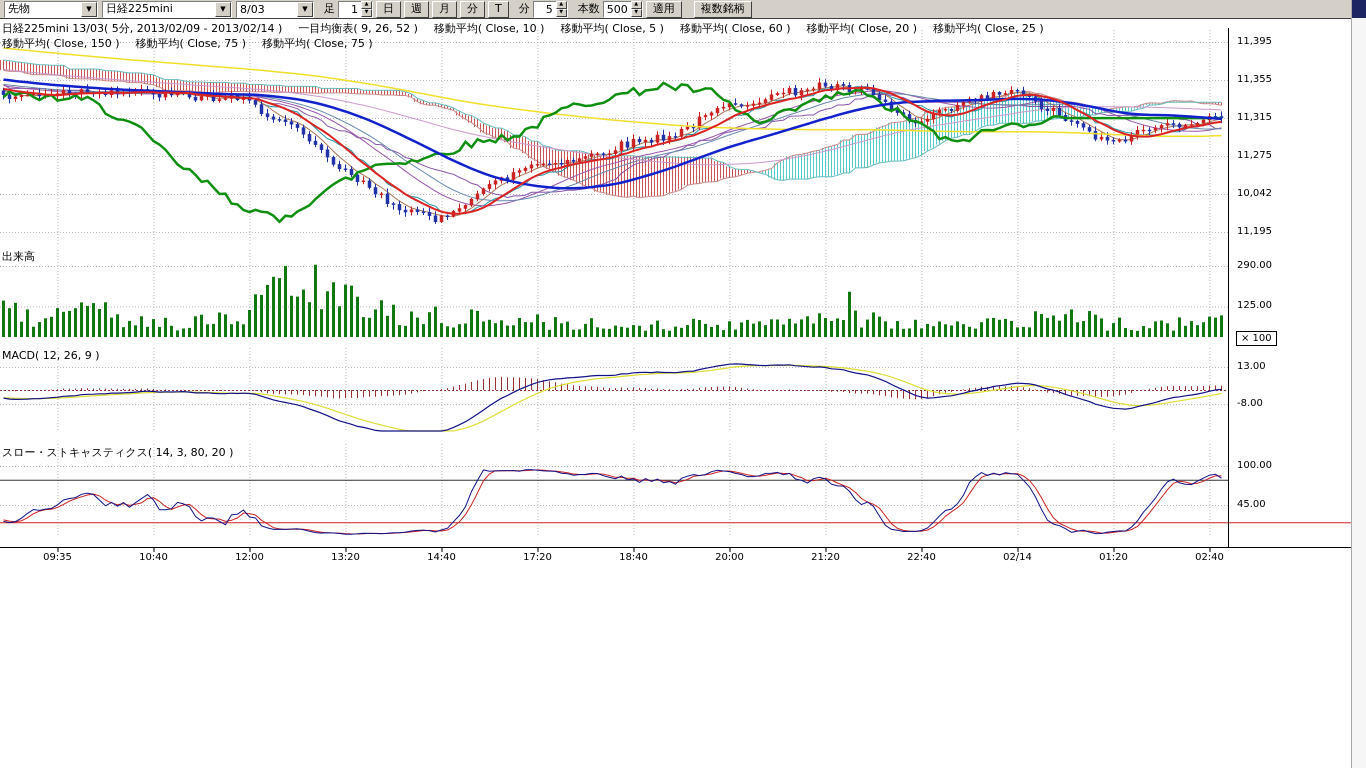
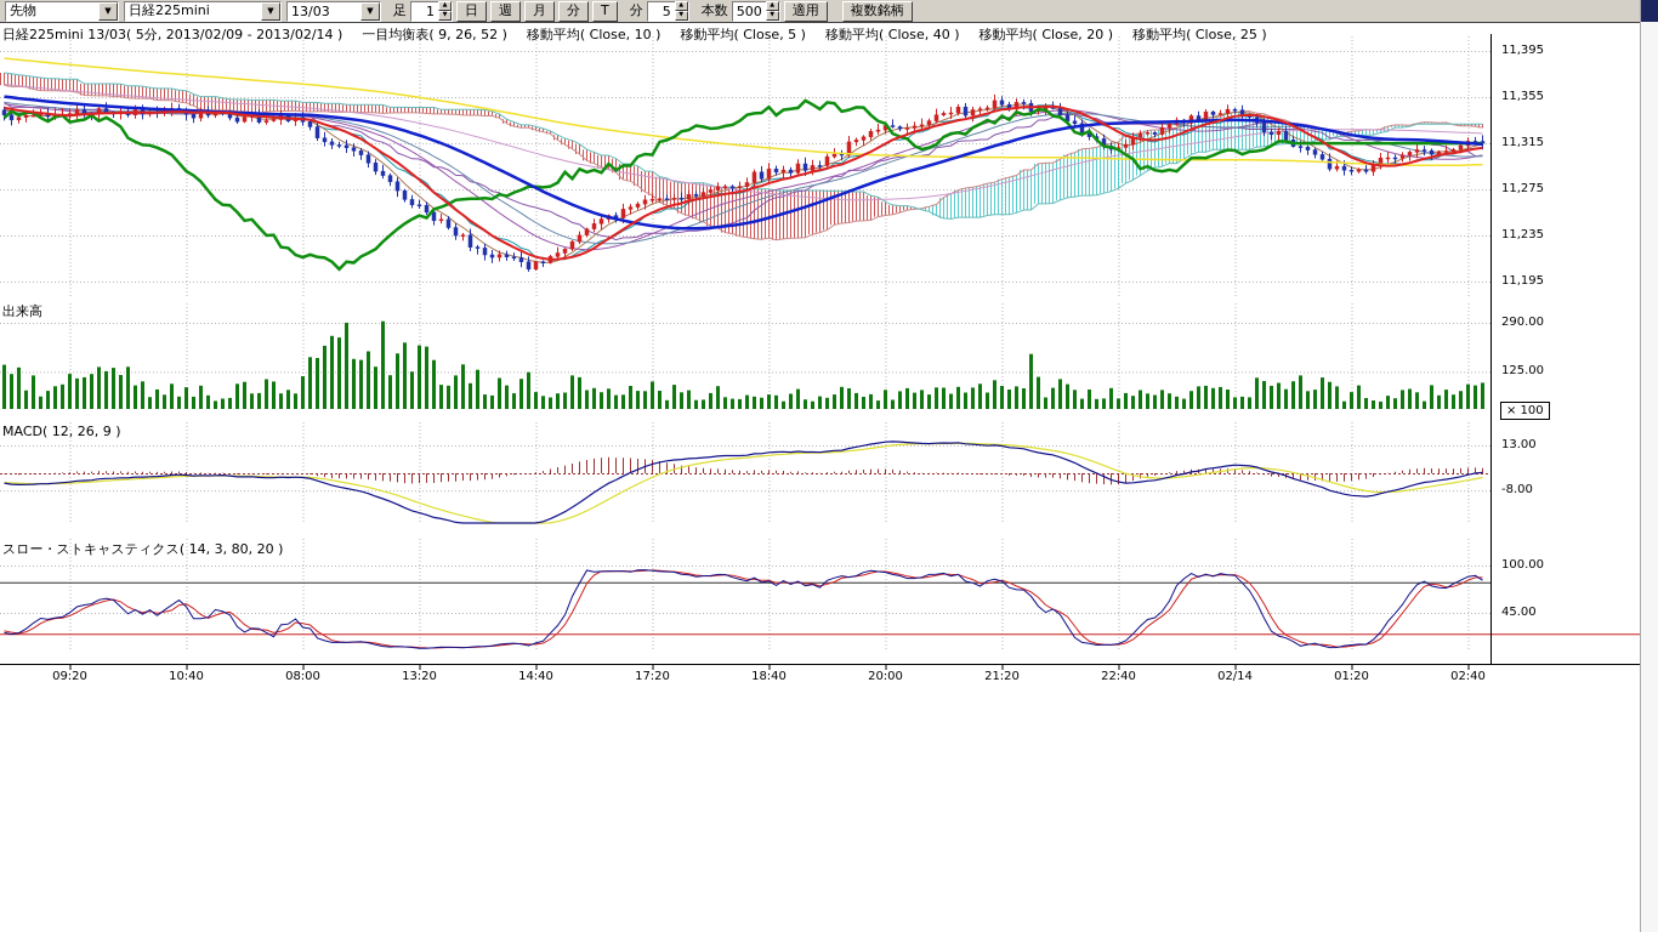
  先物
  ▼
  日経225mini
  ▼
- 8/03
+ 13/03
  ▼
  足
  1
  日
  週
  月
  分
  T
  分
  5
  本数
  500
  適用
  複数銘柄
- 日経225mini 13/03( 5分, 2013/02/09 - 2013/02/14 ) 一目均衡表( 9, 26, 52 ) 移動平均( Close, 10 ) 移動平均( Close, 5 ) 移動平均( Close, 60 ) 移動平均( Close, 20 ) 移動平均( Close, 25 )
+ 日経225mini 13/03( 5分, 2013/02/09 - 2013/02/14 ) 一目均衡表( 9, 26, 52 ) 移動平均( Close, 10 ) 移動平均( Close, 5 ) 移動平均( Close, 40 ) 移動平均( Close, 20 ) 移動平均( Close, 25 )
- 移動平均( Close, 150 ) 移動平均( Close, 75 ) 移動平均( Close, 75 )
  出来高
  MACD( 12, 26, 9 )
  スロー・ストキャスティクス( 14, 3, 80, 20 )
  × 100
  11,395
  11,355
  11,315
  11,275
- 10,042
+ 11,235
  11,195
  290.00
  125.00
  13.00
  -8.00
  100.00
  45.00
- 09:35
+ 09:20
  10:40
- 12:00
+ 08:00
  13:20
  14:40
  17:20
  18:40
  20:00
  21:20
  22:40
  02/14
  01:20
  02:40
